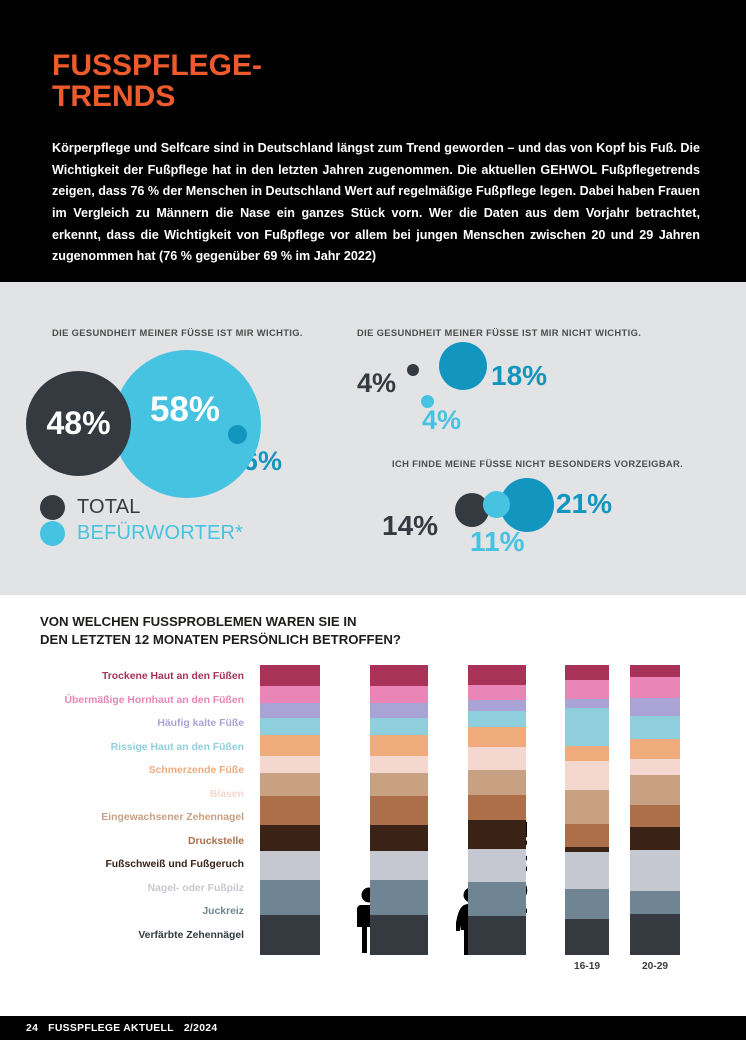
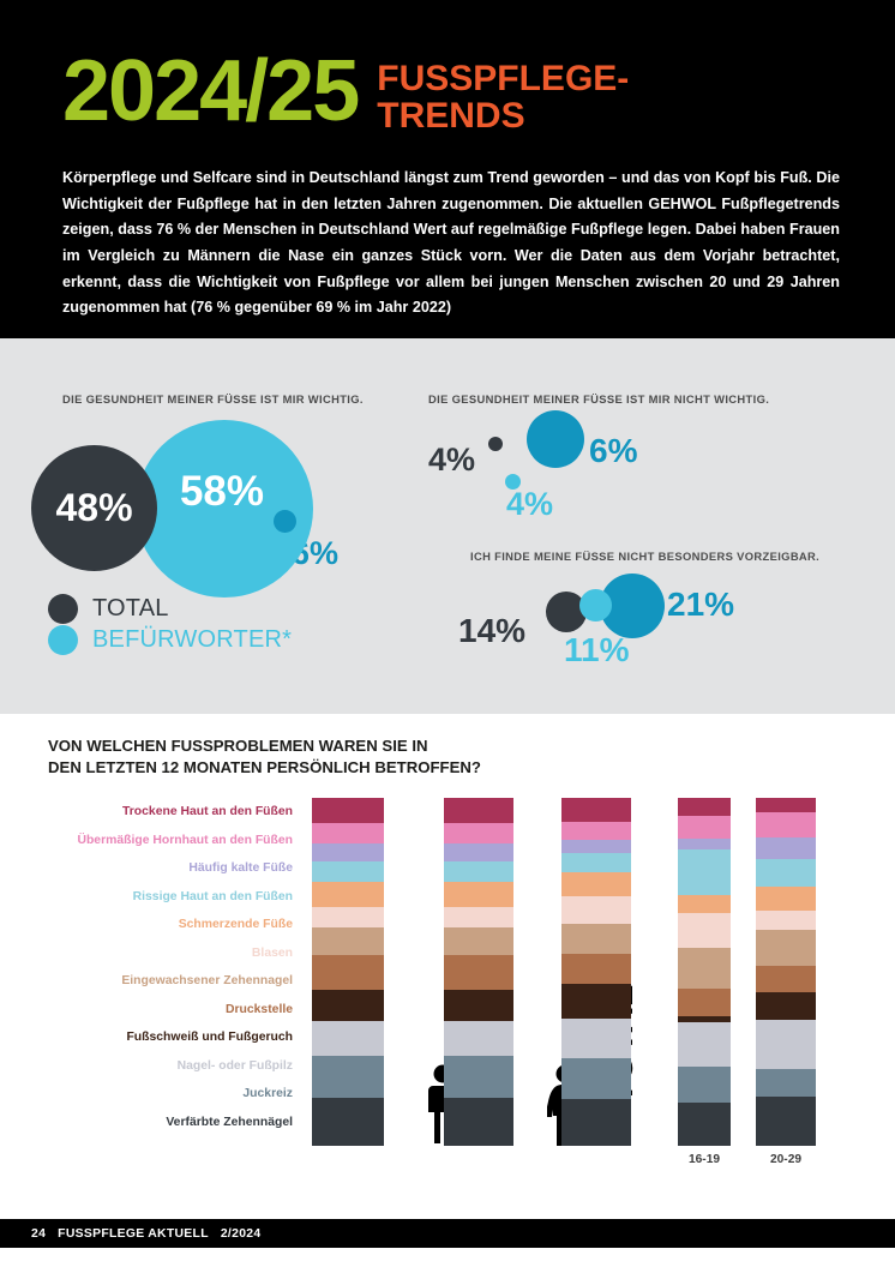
+ 2024/25
  FUSSPFLEGE-
  TRENDS
  Körperpflege und Selfcare sind in Deutschland längst zum Trend geworden – und das von Kopf bis Fuß. Die Wichtigkeit der Fußpflege hat in den letzten Jahren zugenommen. Die aktuellen GEHWOL Fußpflegetrends zeigen, dass 76 % der Menschen in Deutschland Wert auf regelmäßige Fußpflege legen. Dabei haben Frauen im Vergleich zu Männern die Nase ein ganzes Stück vorn. Wer die Daten aus dem Vorjahr betrachtet, erkennt, dass die Wichtigkeit von Fußpflege vor allem bei jungen Menschen zwischen 20 und 29 Jahren zugenommen hat (76 % gegenüber 69 % im Jahr 2022)
  DIE GESUNDHEIT MEINER FÜSSE IST MIR WICHTIG.
  DIE GESUNDHEIT MEINER FÜSSE IST MIR NICHT WICHTIG.
  ICH FINDE MEINE FÜSSE NICHT BESONDERS VORZEIGBAR.
  58%
  48%
  4%
  4%
- 18%
+ 6%
  14%
  11%
  21%
  TOTAL
  BEFÜRWORTER*
  VON WELCHEN FUSSPROBLEMEN WAREN SIE IN
  DEN LETZTEN 12 MONATEN PERSÖNLICH BETROFFEN?
  Trockene Haut an den Füßen
  Übermäßige Hornhaut an den Füßen
  Häufig kalte Füße
  Rissige Haut an den Füßen
  Schmerzende Füße
  Blasen
  Eingewachsener Zehennagel
  Druckstelle
  Fußschweiß und Fußgeruch
  Nagel- oder Fußpilz
  Juckreiz
  Verfärbte Zehennägel
  16-19
  20-29
  24
  FUSSPFLEGE AKTUELL
  2/2024
